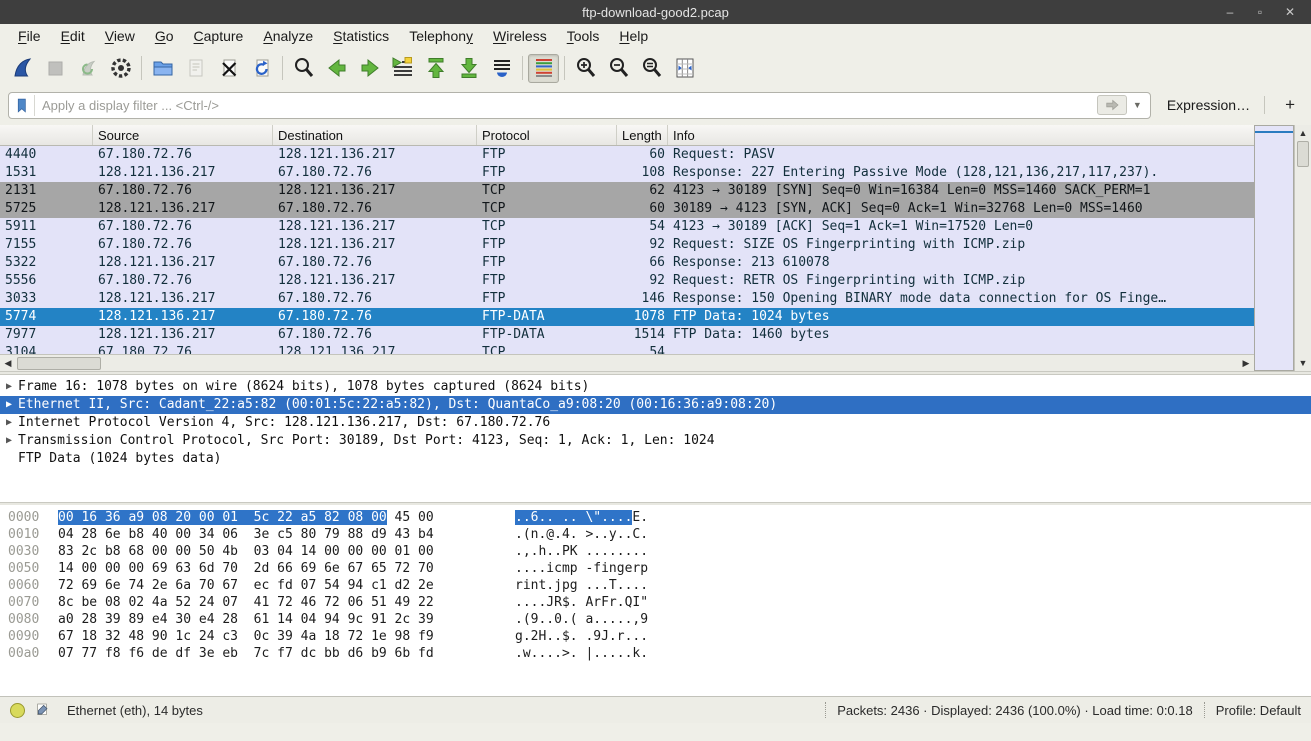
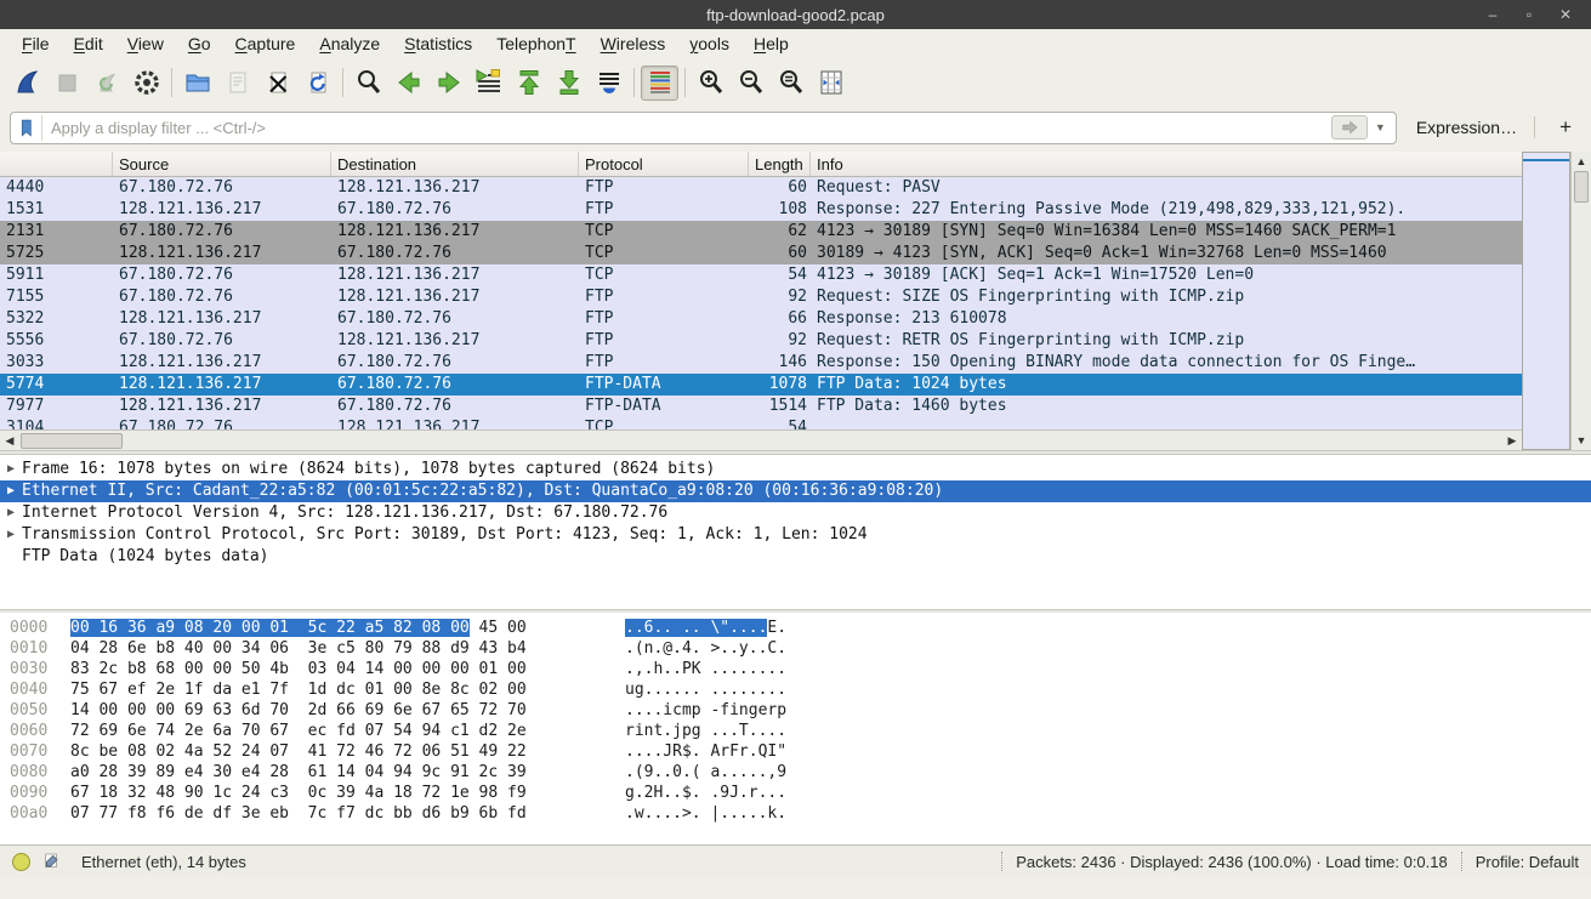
  ftp-download-good2.pcap
  –
  ▫
  ✕
  File
  Edit
  View
  Go
  Capture
  Analyze
  Statistics
- Telephony
+ TelephonT
  Wireless
- Tools
+ yools
  Help
  Apply a display filter ... <Ctrl-/>
  ▼
  Expression…
  +
  Source
  Destination
  Protocol
  Length
  Info
  4440
  67.180.72.76
  128.121.136.217
  FTP
  60
  Request: PASV
  1531
  128.121.136.217
  67.180.72.76
  FTP
  108
- Response: 227 Entering Passive Mode (128,121,136,217,117,237).
+ Response: 227 Entering Passive Mode (219,498,829,333,121,952).
  2131
  67.180.72.76
  128.121.136.217
  TCP
  62
  4123 → 30189 [SYN] Seq=0 Win=16384 Len=0 MSS=1460 SACK_PERM=1
  5725
  128.121.136.217
  67.180.72.76
  TCP
  60
  30189 → 4123 [SYN, ACK] Seq=0 Ack=1 Win=32768 Len=0 MSS=1460
  5911
  67.180.72.76
  128.121.136.217
  TCP
  54
  4123 → 30189 [ACK] Seq=1 Ack=1 Win=17520 Len=0
  7155
  67.180.72.76
  128.121.136.217
  FTP
  92
  Request: SIZE OS Fingerprinting with ICMP.zip
  5322
  128.121.136.217
  67.180.72.76
  FTP
  66
  Response: 213 610078
  5556
  67.180.72.76
  128.121.136.217
  FTP
  92
  Request: RETR OS Fingerprinting with ICMP.zip
  3033
  128.121.136.217
  67.180.72.76
  FTP
  146
  Response: 150 Opening BINARY mode data connection for OS Finge…
  5774
  128.121.136.217
  67.180.72.76
  FTP-DATA
  1078
  FTP Data: 1024 bytes
  7977
  128.121.136.217
  67.180.72.76
  FTP-DATA
  1514
  FTP Data: 1460 bytes
  3104
  67.180.72.76
  128.121.136.217
  TCP
  54
  ◀
  ▶
  ▲
  ▼
  ▶
  Frame 16: 1078 bytes on wire (8624 bits), 1078 bytes captured (8624 bits)
  ▶
  Ethernet II, Src: Cadant_22:a5:82 (00:01:5c:22:a5:82), Dst: QuantaCo_a9:08:20 (00:16:36:a9:08:20)
  ▶
  Internet Protocol Version 4, Src: 128.121.136.217, Dst: 67.180.72.76
  ▶
  Transmission Control Protocol, Src Port: 30189, Dst Port: 4123, Seq: 1, Ack: 1, Len: 1024
  FTP Data (1024 bytes data)
  0000
  00 16 36 a9 08 20 00 01 5c 22 a5 82 08 00 45 00
  ..6.. .. \"....E.
  0010
  04 28 6e b8 40 00 34 06 3e c5 80 79 88 d9 43 b4
  .(n.@.4. >..y..C.
  0030
  83 2c b8 68 00 00 50 4b 03 04 14 00 00 00 01 00
  .,.h..PK ........
+ 0040
+ 75 67 ef 2e 1f da e1 7f 1d dc 01 00 8e 8c 02 00
+ ug...... ........
  0050
  14 00 00 00 69 63 6d 70 2d 66 69 6e 67 65 72 70
  ....icmp -fingerp
  0060
  72 69 6e 74 2e 6a 70 67 ec fd 07 54 94 c1 d2 2e
  rint.jpg ...T....
  0070
  8c be 08 02 4a 52 24 07 41 72 46 72 06 51 49 22
  ....JR$. ArFr.QI"
  0080
  a0 28 39 89 e4 30 e4 28 61 14 04 94 9c 91 2c 39
  .(9..0.( a.....,9
  0090
  67 18 32 48 90 1c 24 c3 0c 39 4a 18 72 1e 98 f9
  g.2H..$. .9J.r...
  00a0
  07 77 f8 f6 de df 3e eb 7c f7 dc bb d6 b9 6b fd
  .w....>. |.....k.
  Ethernet (eth), 14 bytes
  Packets: 2436 · Displayed: 2436 (100.0%) · Load time: 0:0.18
  Profile: Default
